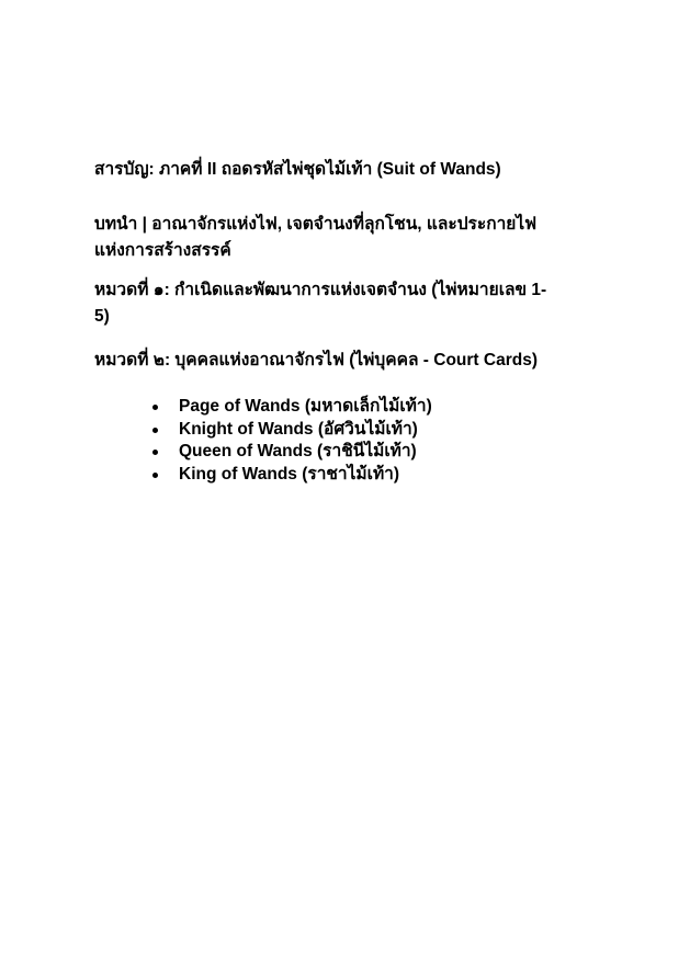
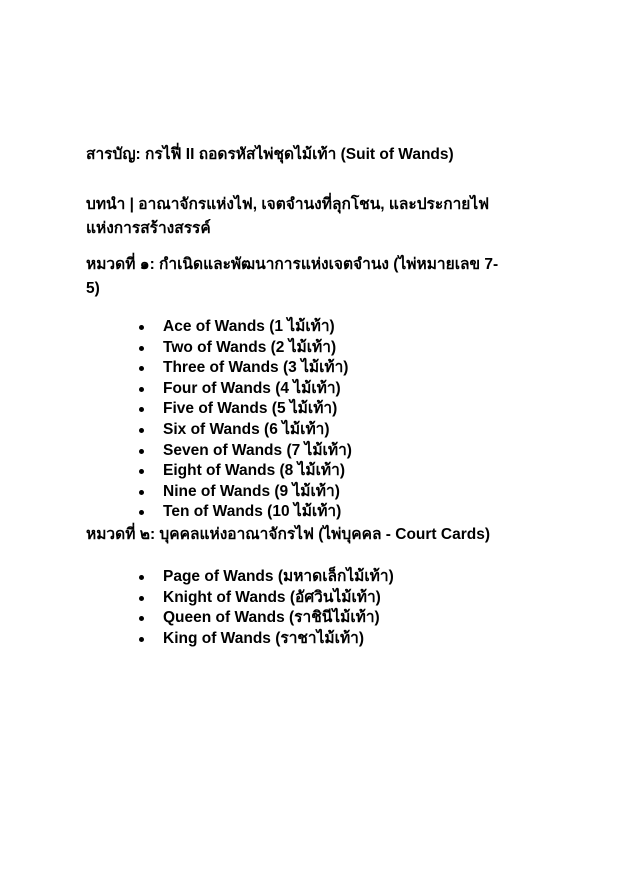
- สารบัญ: ภาคที่ II ถอดรหัสไพ่ชุดไม้เท้า (Suit of Wands)
+ สารบัญ: กรไฟี่ II ถอดรหัสไพ่ชุดไม้เท้า (Suit of Wands)
  บทนำ | อาณาจักรแห่งไฟ, เจตจำนงที่ลุกโชน, และประกายไฟ
  แห่งการสร้างสรรค์
- หมวดที่ ๑: กำเนิดและพัฒนาการแห่งเจตจำนง (ไพ่หมายเลข 1-
+ หมวดที่ ๑: กำเนิดและพัฒนาการแห่งเจตจำนง (ไพ่หมายเลข 7-
  5)
+ Ace of Wands (1 ไม้เท้า)
+ Two of Wands (2 ไม้เท้า)
+ Three of Wands (3 ไม้เท้า)
+ Four of Wands (4 ไม้เท้า)
+ Five of Wands (5 ไม้เท้า)
+ Six of Wands (6 ไม้เท้า)
+ Seven of Wands (7 ไม้เท้า)
+ Eight of Wands (8 ไม้เท้า)
+ Nine of Wands (9 ไม้เท้า)
+ Ten of Wands (10 ไม้เท้า)
  หมวดที่ ๒: บุคคลแห่งอาณาจักรไฟ (ไพ่บุคคล - Court Cards)
  Page of Wands (มหาดเล็กไม้เท้า)
  Knight of Wands (อัศวินไม้เท้า)
  Queen of Wands (ราชินีไม้เท้า)
  King of Wands (ราชาไม้เท้า)
